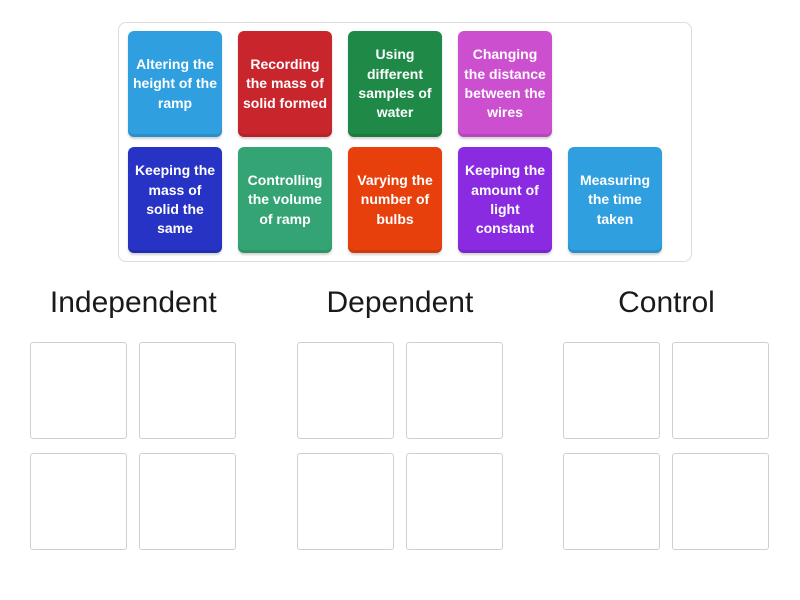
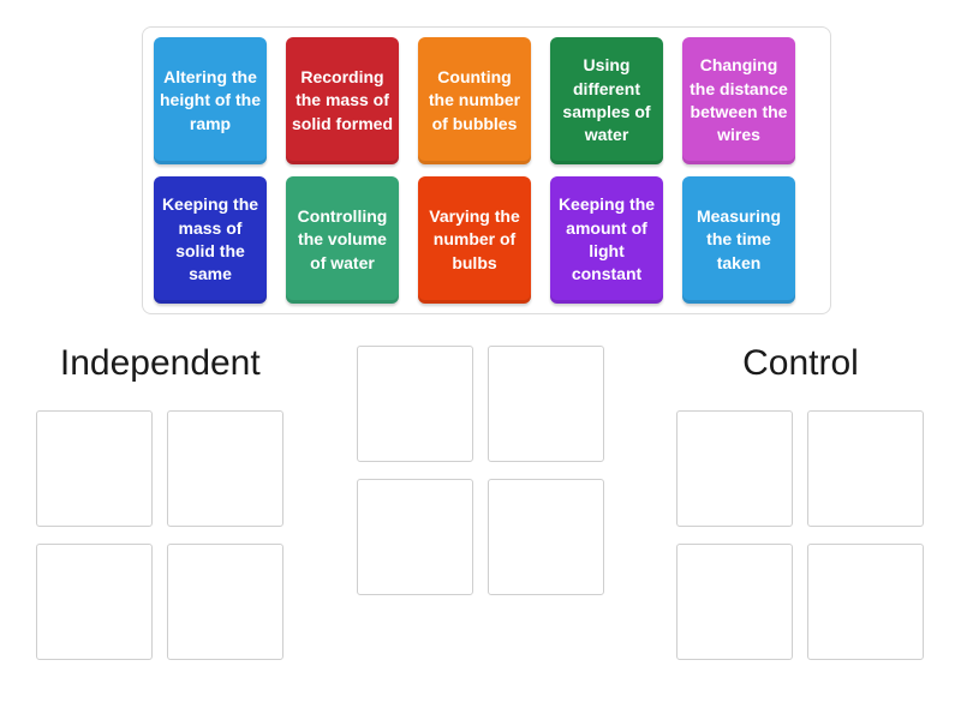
  Altering the height of the ramp
  Recording the mass of solid formed
+ Counting the number of bubbles
  Using different samples of water
  Changing the distance between the wires
  Keeping the mass of solid the same
- Controlling the volume of ramp
+ Controlling the volume of water
  Varying the number of bulbs
  Keeping the amount of light constant
  Measuring the time taken
  Independent
- Dependent
  Control
